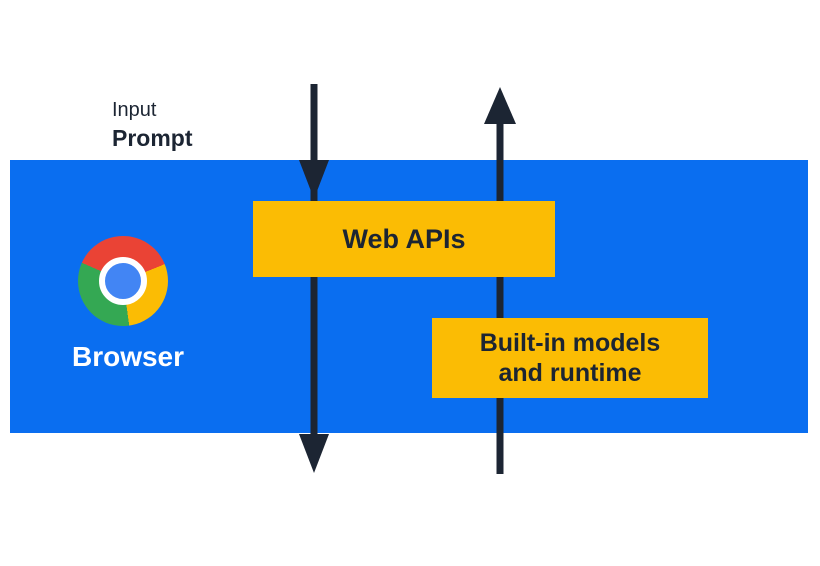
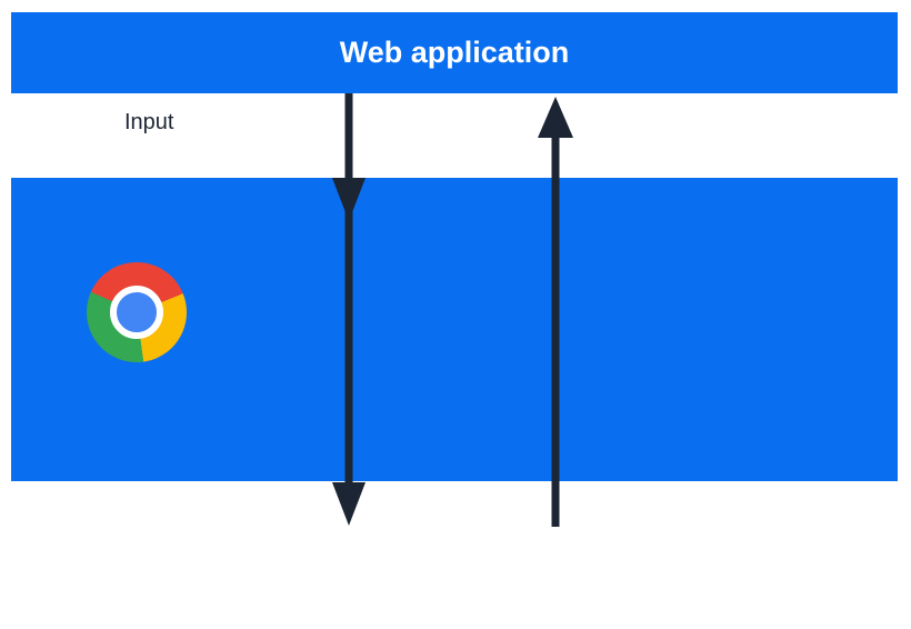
+ Web application
  Input
- Prompt
- Web APIs
- Built-in models
- and runtime
- Browser
